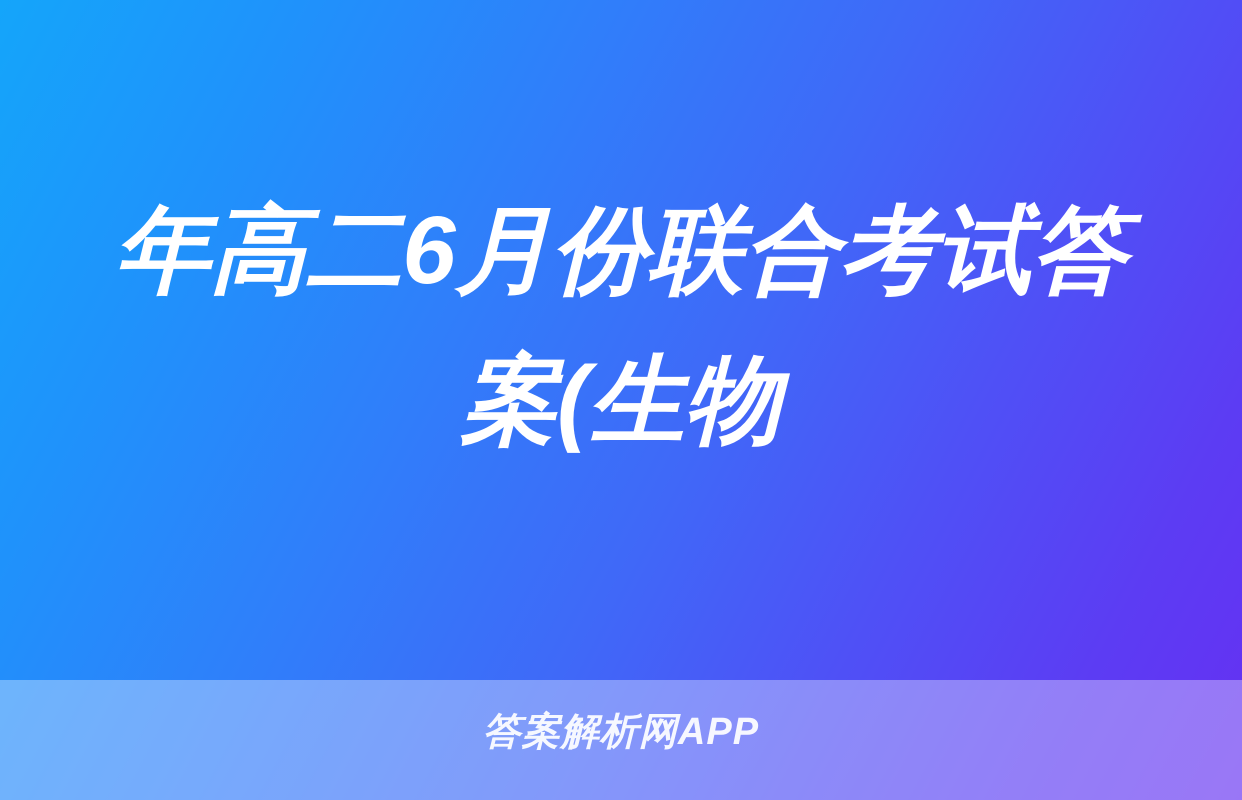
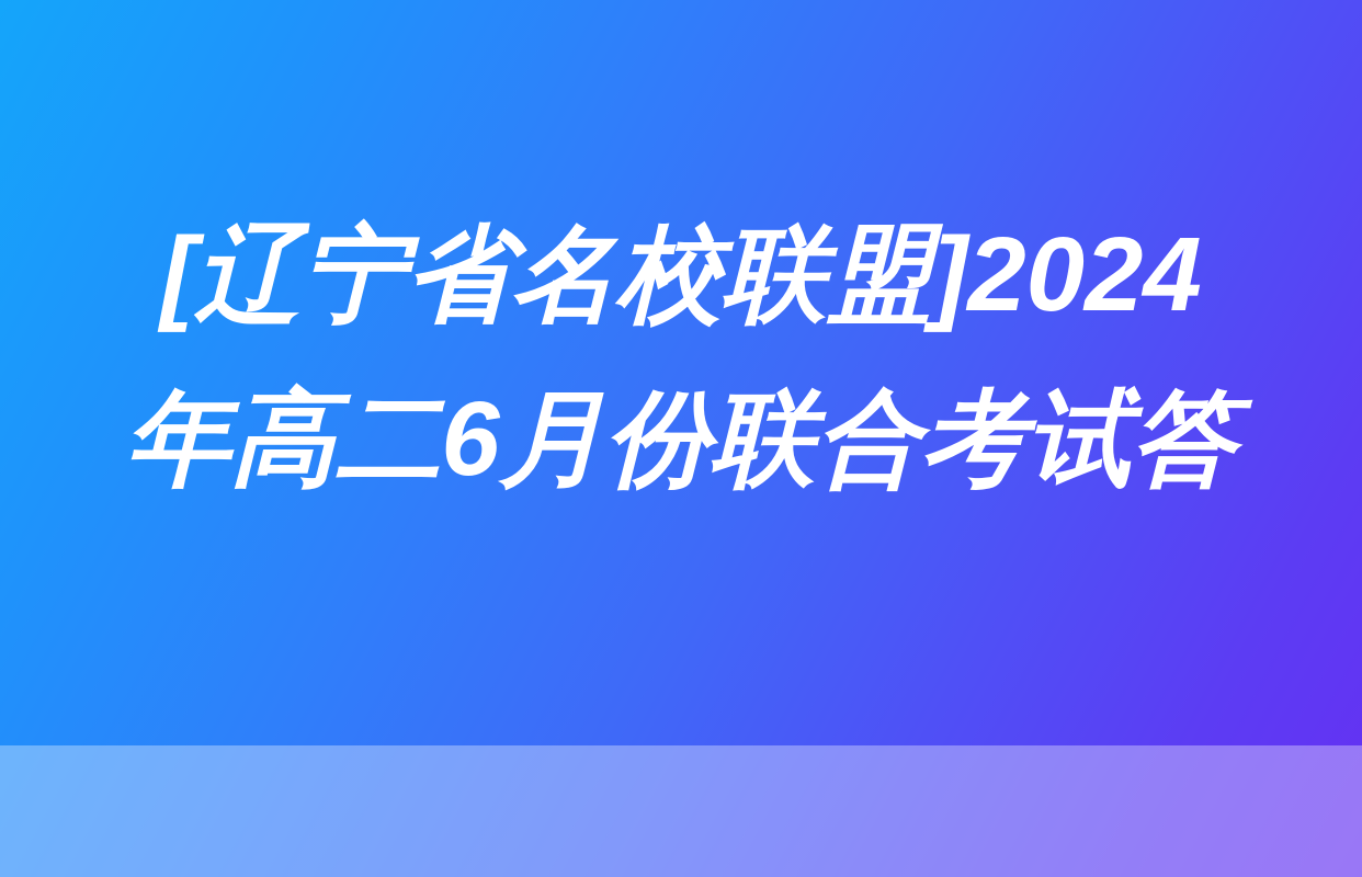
+ [辽宁省名校联盟]2024
  年高二6月份联合考试答
- 案(生物
- 答案解析网APP
